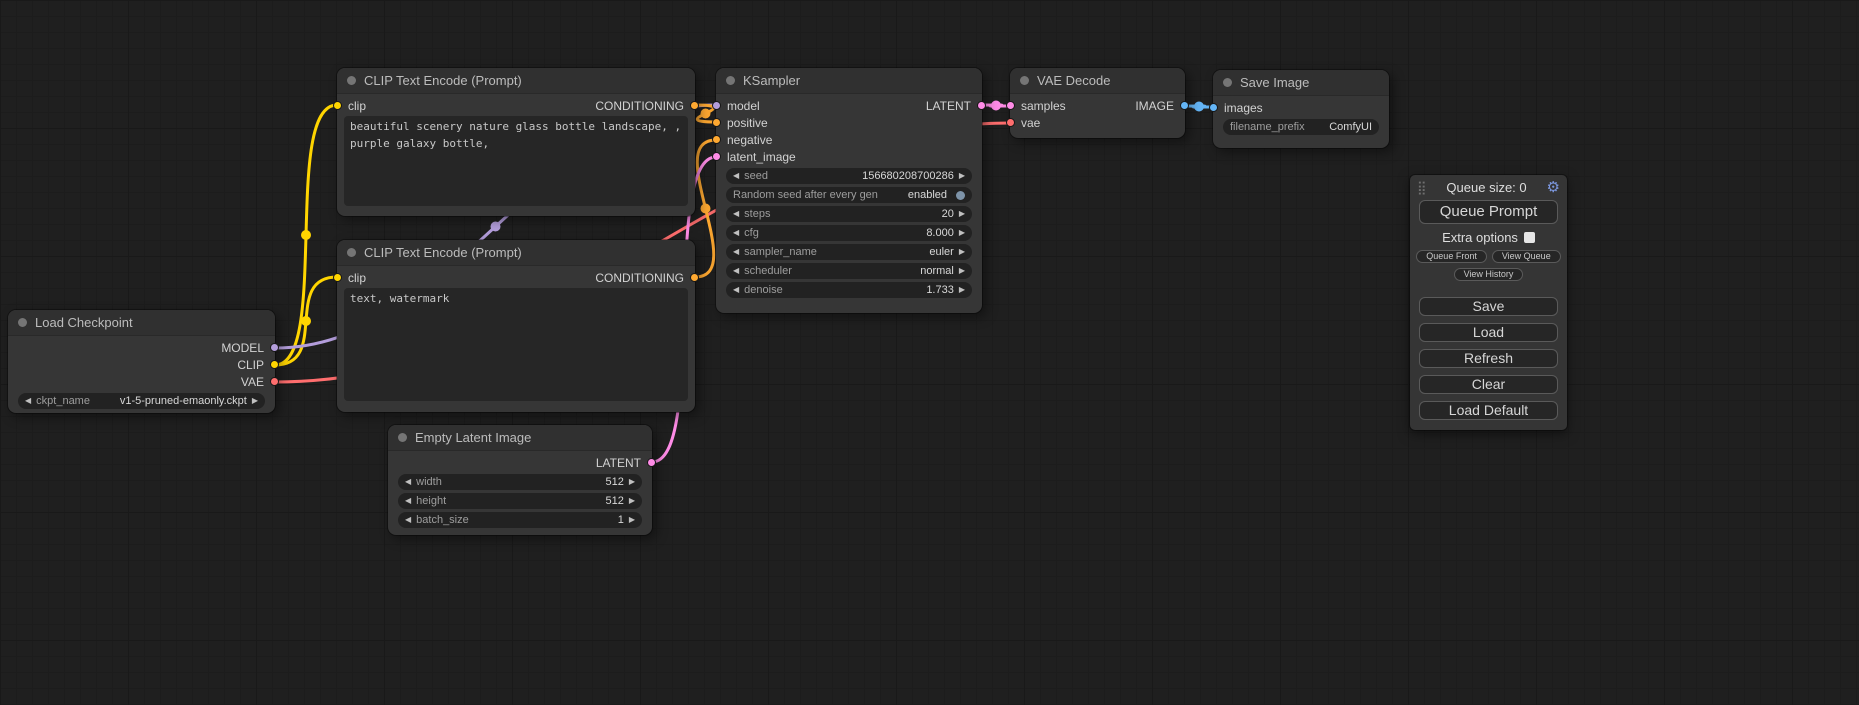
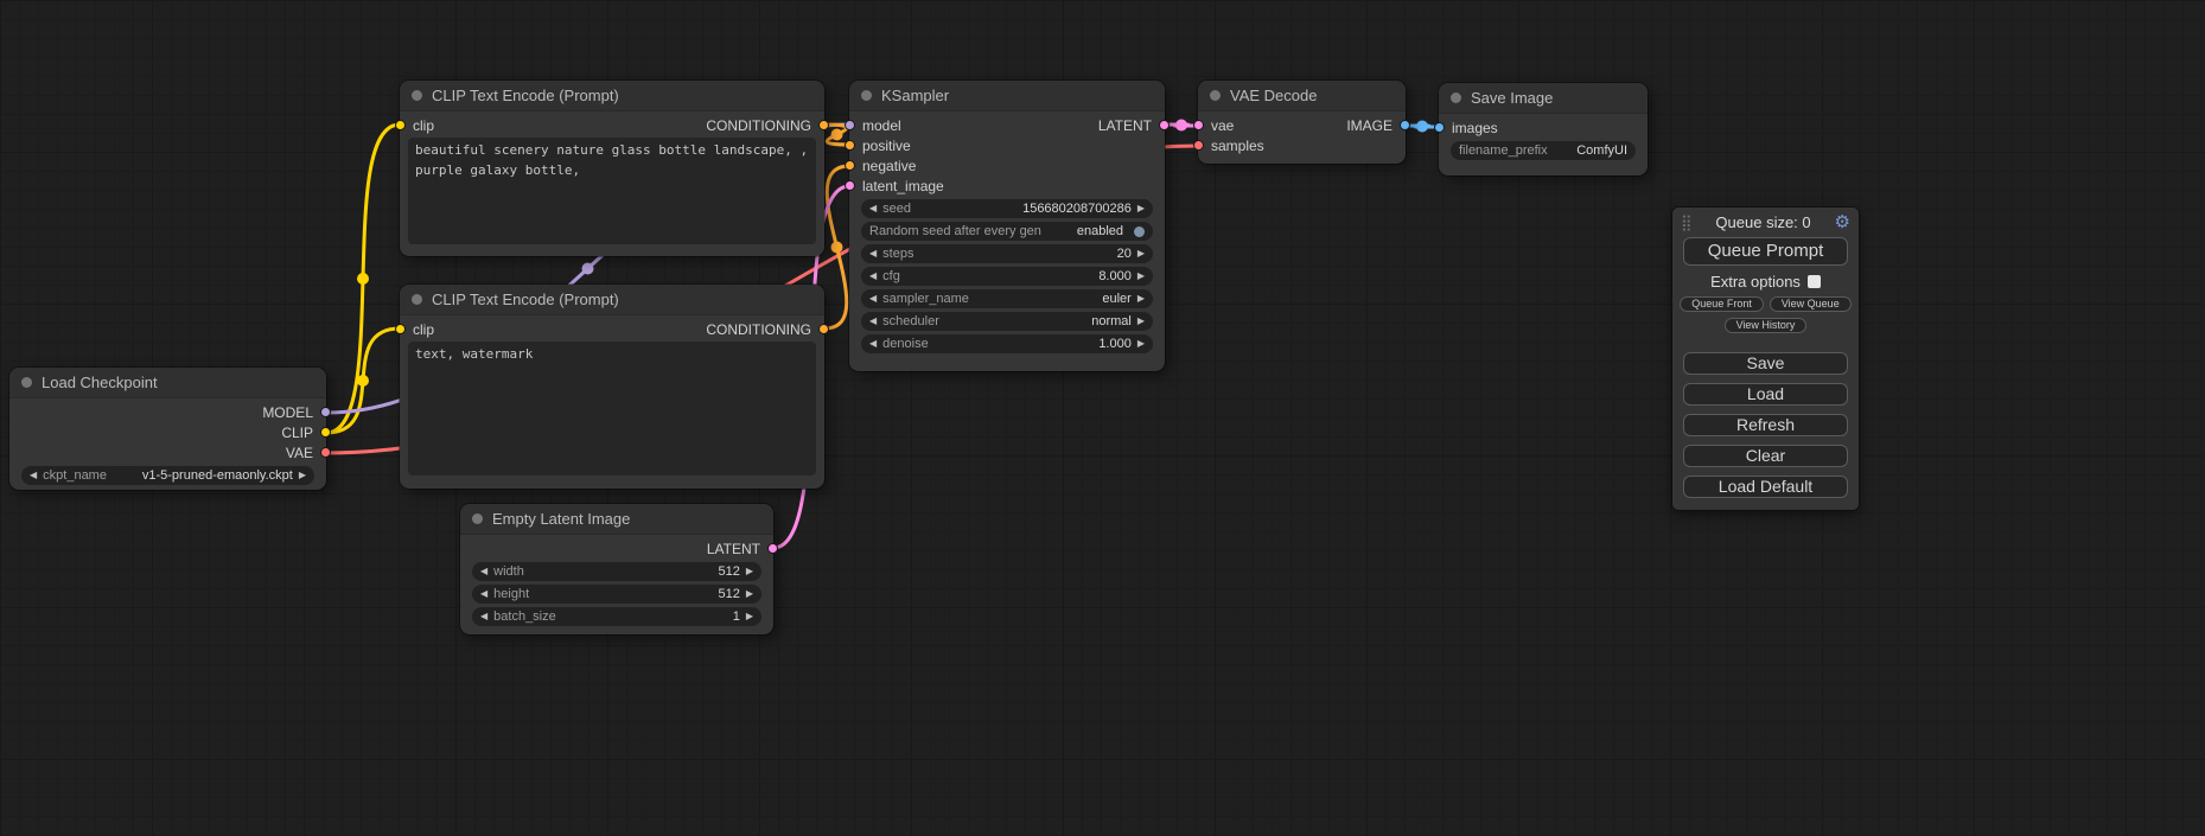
  Load Checkpoint
  MODEL
  CLIP
  VAE
  ◀
  ckpt_name
  v1-5-pruned-emaonly.ckpt
  ▶
  CLIP Text Encode (Prompt)
  clip
  CONDITIONING
  CLIP Text Encode (Prompt)
  clip
  CONDITIONING
  text, watermark
  Empty Latent Image
  LATENT
  ◀
  width
  512
  ▶
  ◀
  height
  512
  ▶
  ◀
  batch_size
  1
  ▶
  KSampler
  model
  LATENT
  positive
  negative
  latent_image
  ◀
  seed
  156680208700286
  ▶
  Random seed after every gen
  enabled
  ◀
  steps
  20
  ▶
  ◀
  cfg
  8.000
  ▶
  ◀
  sampler_name
  euler
  ▶
  ◀
  scheduler
  normal
  ▶
  ◀
  denoise
- 1.733
+ 1.000
  ▶
  VAE Decode
- samples
+ vae
  IMAGE
- vae
+ samples
  Save Image
  images
  filename_prefix
  ComfyUI
  ⣿
  Queue size: 0
  ⚙
  Queue Prompt
  Extra options
  Queue Front
  View Queue
  View History
  Save
  Load
  Refresh
  Clear
  Load Default
